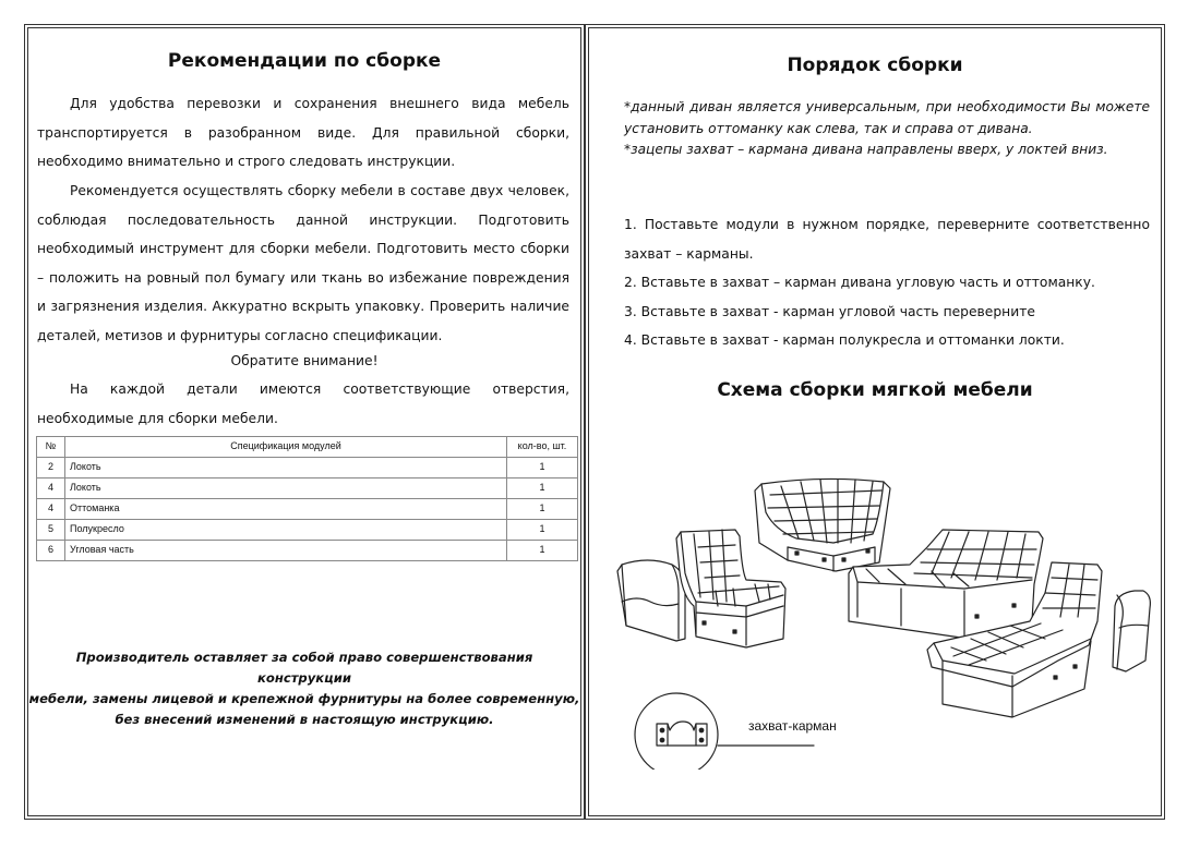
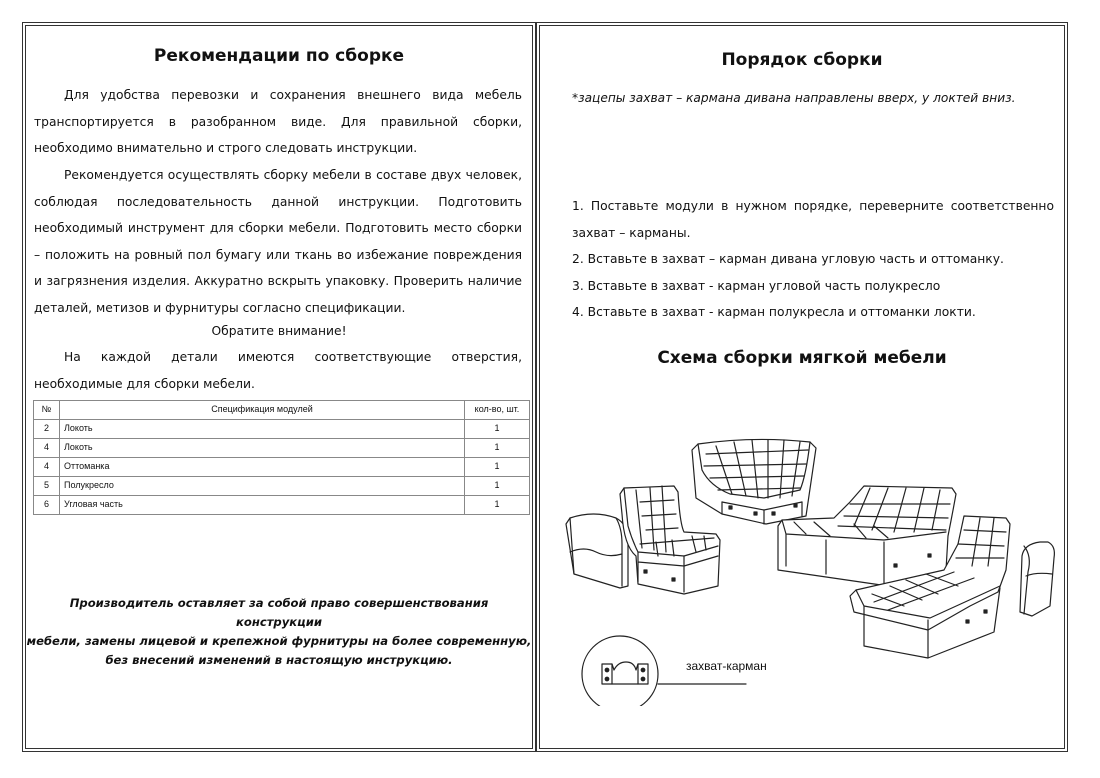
  Рекомендации по сборке
  Для удобства перевозки и сохранения внешнего вида мебель транспортируется в разобранном виде. Для правильной сборки, необходимо внимательно и строго следовать инструкции.
  Рекомендуется осуществлять сборку мебели в составе двух человек, соблюдая последовательность данной инструкции. Подготовить необходимый инструмент для сборки мебели. Подготовить место сборки – положить на ровный пол бумагу или ткань во избежание повреждения и загрязнения изделия. Аккуратно вскрыть упаковку. Проверить наличие деталей, метизов и фурнитуры согласно спецификации.
  Обратите внимание!
  На каждой детали имеются соответствующие отверстия, необходимые для сборки мебели.
  №	Спецификация модулей	кол-во, шт.
  2	Локоть	1
  4	Локоть	1
  4	Оттоманка	1
  5	Полукресло	1
  6	Угловая часть	1
  Производитель оставляет за собой право совершенствования конструкции
  мебели, замены лицевой и крепежной фурнитуры на более современную,
  без внесений изменений в настоящую инструкцию.
  Порядок сборки
- *данный диван является универсальным, при необходимости Вы можете установить оттоманку как слева, так и справа от дивана.
  *зацепы захват – кармана дивана направлены вверх, у локтей вниз.
  1. Поставьте модули в нужном порядке, переверните соответственно захват – карманы.
  2. Вставьте в захват – карман дивана угловую часть и оттоманку.
- 3. Вставьте в захват - карман угловой часть переверните
+ 3. Вставьте в захват - карман угловой часть полукресло
  4. Вставьте в захват - карман полукресла и оттоманки локти.
  Схема сборки мягкой мебели
  захват-карман
